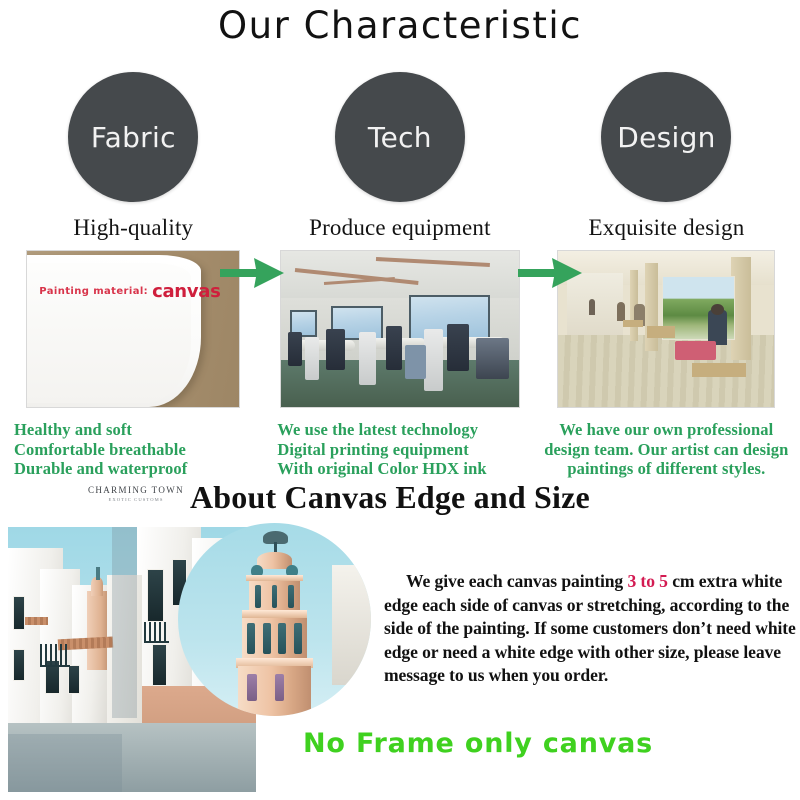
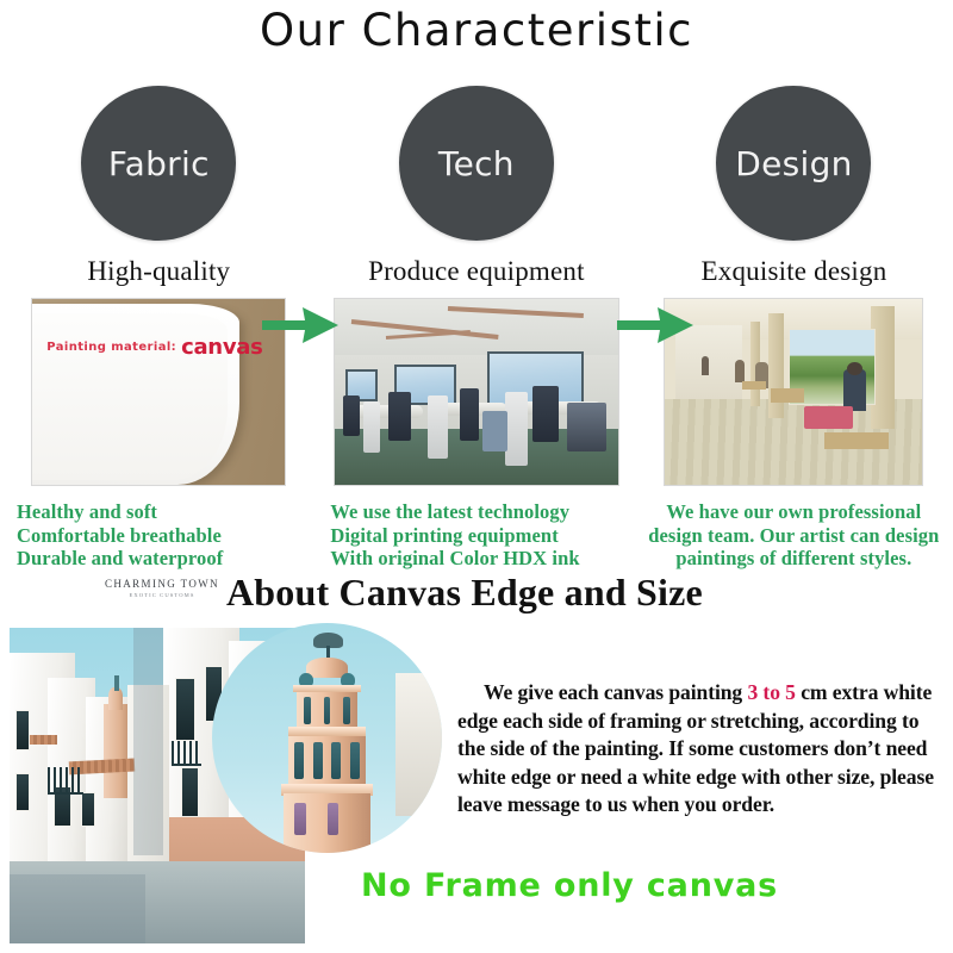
  Our Characteristic
  Fabric
  High-quality
  Painting material: canvas
  Tech
  Produce equipment
  Design
  Exquisite design
  Healthy and soft
  Comfortable breathable
  Durable and waterproof
  We use the latest technology
  Digital printing equipment
  With original Color HDX ink
  We have our own professional
  design team. Our artist can design
  paintings of different styles.
  CHARMING TOWN
  About Canvas Edge and Size
- We give each canvas painting 3 to 5 cm extra white edge each side of canvas or stretching, according to the side of the painting. If some customers don’t need white edge or need a white edge with other size, please leave message to us when you order.
+ We give each canvas painting 3 to 5 cm extra white edge each side of framing or stretching, according to the side of the painting. If some customers don’t need white edge or need a white edge with other size, please leave message to us when you order.
  No Frame only canvas
